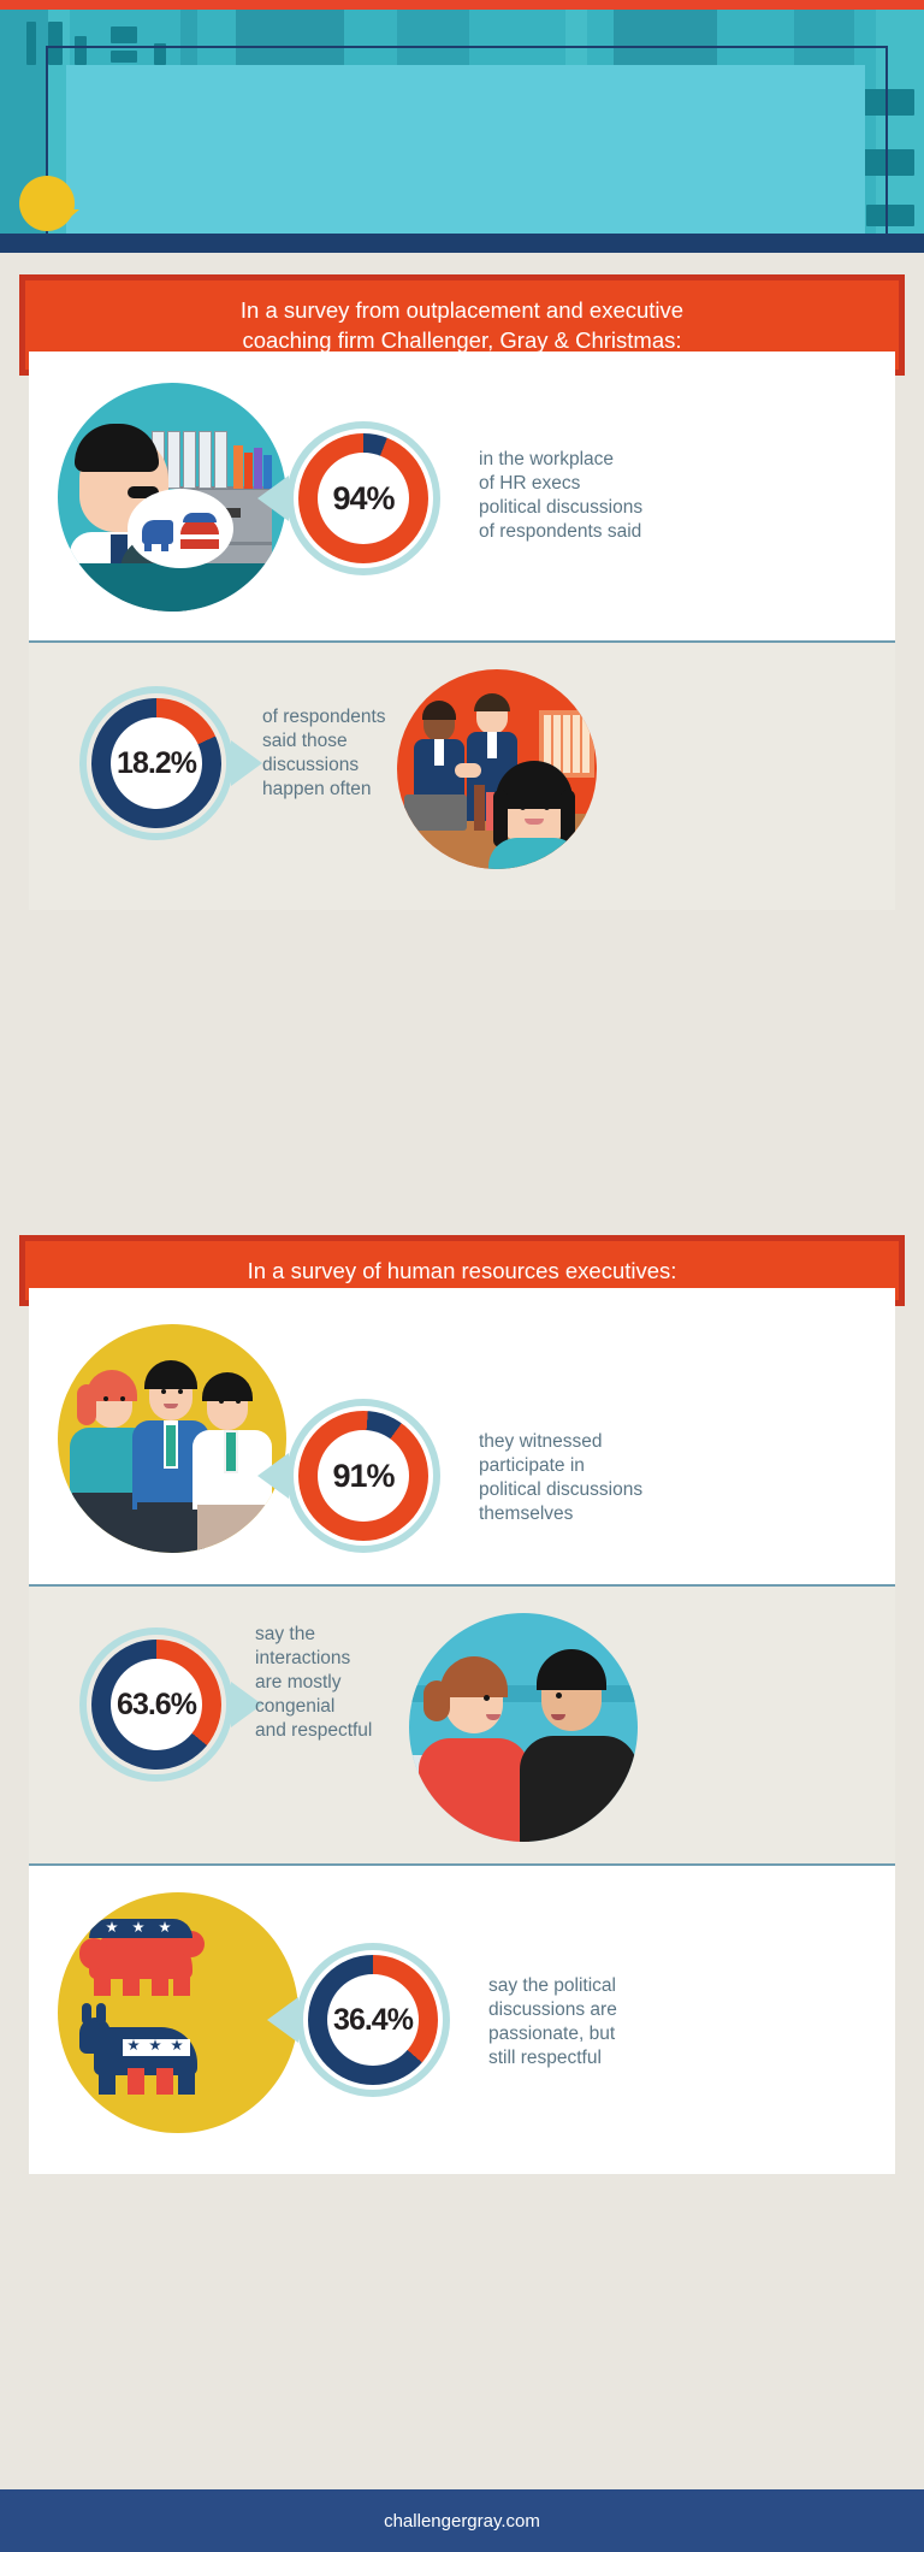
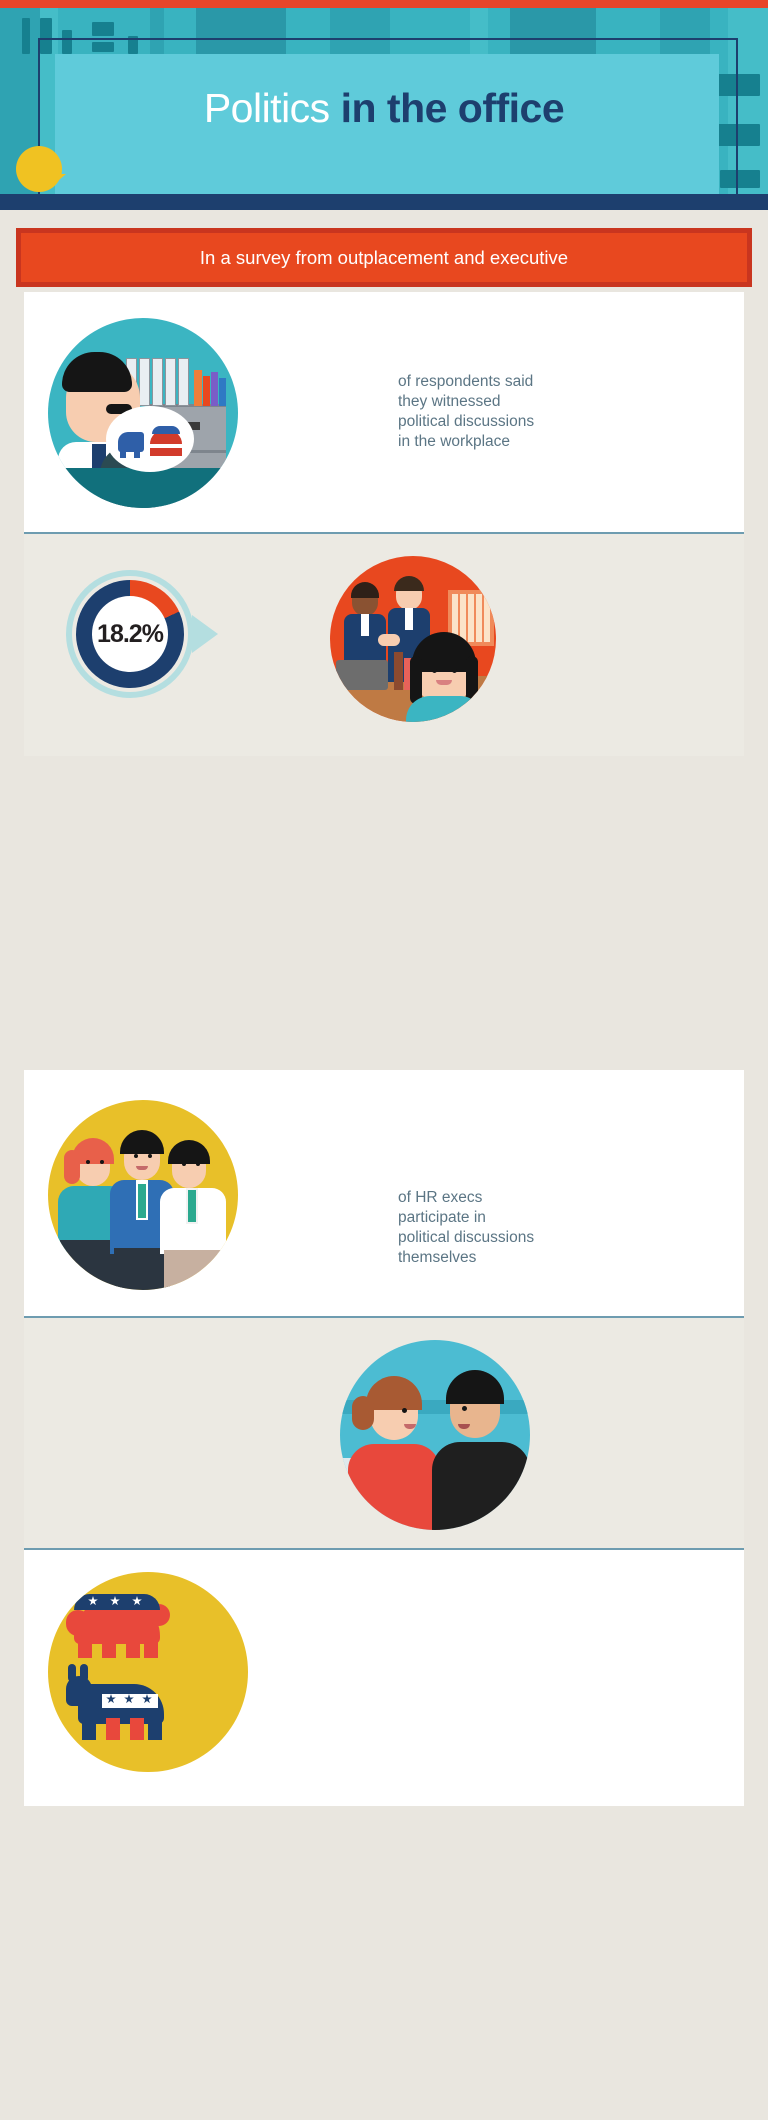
+ Politics in the office
  In a survey from outplacement and executive
- coaching firm Challenger, Gray & Christmas:
- 94%
- in the workplace
+ of respondents said
- of HR execs
+ they witnessed
  political discussions
- of respondents said
+ in the workplace
  18.2%
- of respondents
- said those
- discussions
- happen often
- In a survey of human resources executives:
- 91%
- they witnessed
+ of HR execs
  participate in
  political discussions
  themselves
- 63.6%
- say the
- interactions
- are mostly
- congenial
- and respectful
- 36.4%
- say the political
- discussions are
- passionate, but
- still respectful
- challengergray.com
